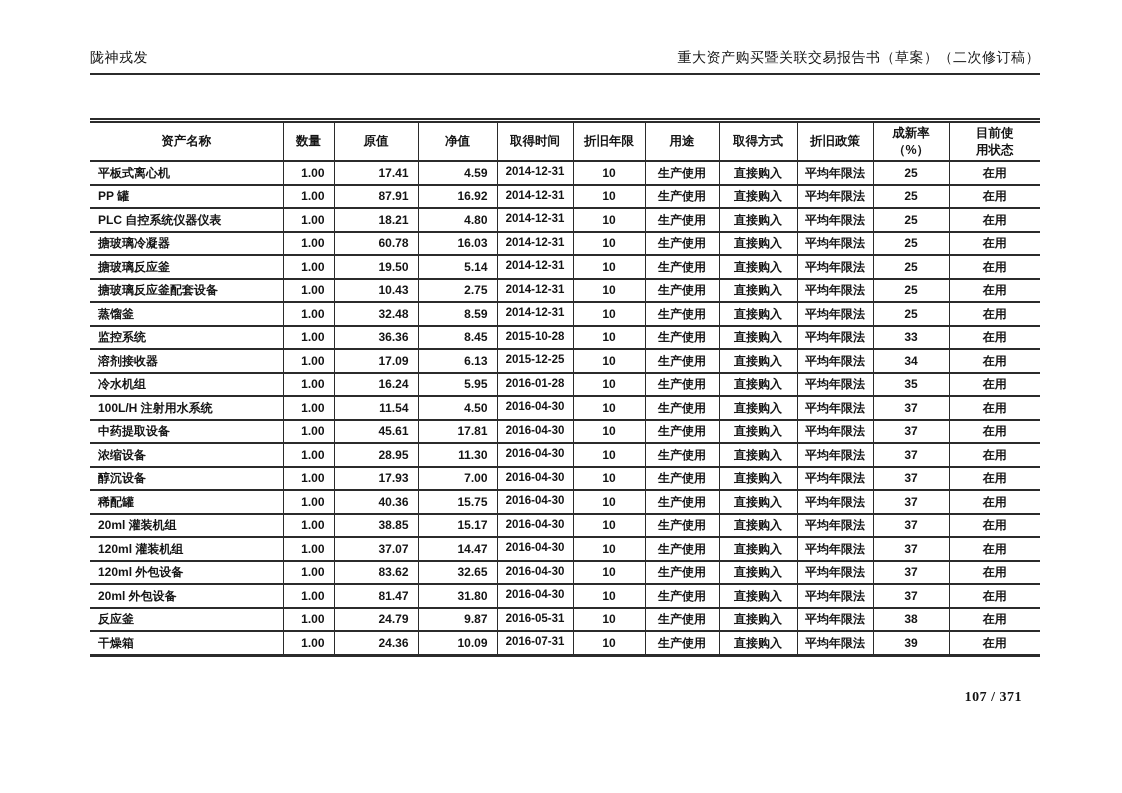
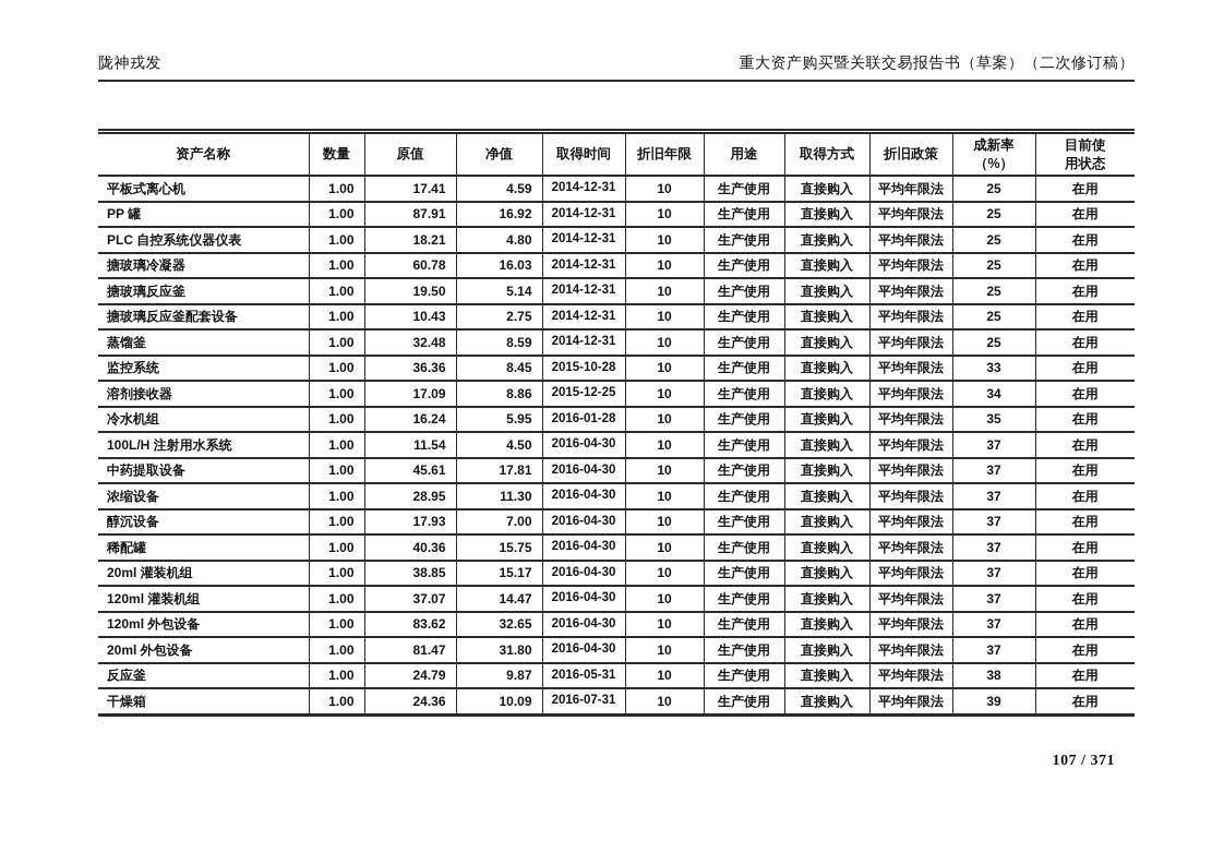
  陇神戎发
  重大资产购买暨关联交易报告书（草案）（二次修订稿）
  资产名称	数量	原值	净值	取得时间	折旧年限	用途	取得方式	折旧政策	成新率 （%）	目前使 用状态
  平板式离心机	1.00	17.41	4.59	2014-12-31	10	生产使用	直接购入	平均年限法	25	在用
  PP 罐	1.00	87.91	16.92	2014-12-31	10	生产使用	直接购入	平均年限法	25	在用
  PLC 自控系统仪器仪表	1.00	18.21	4.80	2014-12-31	10	生产使用	直接购入	平均年限法	25	在用
  搪玻璃冷凝器	1.00	60.78	16.03	2014-12-31	10	生产使用	直接购入	平均年限法	25	在用
  搪玻璃反应釜	1.00	19.50	5.14	2014-12-31	10	生产使用	直接购入	平均年限法	25	在用
  搪玻璃反应釜配套设备	1.00	10.43	2.75	2014-12-31	10	生产使用	直接购入	平均年限法	25	在用
  蒸馏釜	1.00	32.48	8.59	2014-12-31	10	生产使用	直接购入	平均年限法	25	在用
  监控系统	1.00	36.36	8.45	2015-10-28	10	生产使用	直接购入	平均年限法	33	在用
- 溶剂接收器	1.00	17.09	6.13	2015-12-25	10	生产使用	直接购入	平均年限法	34	在用
+ 溶剂接收器	1.00	17.09	8.86	2015-12-25	10	生产使用	直接购入	平均年限法	34	在用
  冷水机组	1.00	16.24	5.95	2016-01-28	10	生产使用	直接购入	平均年限法	35	在用
  100L/H 注射用水系统	1.00	11.54	4.50	2016-04-30	10	生产使用	直接购入	平均年限法	37	在用
  中药提取设备	1.00	45.61	17.81	2016-04-30	10	生产使用	直接购入	平均年限法	37	在用
  浓缩设备	1.00	28.95	11.30	2016-04-30	10	生产使用	直接购入	平均年限法	37	在用
  醇沉设备	1.00	17.93	7.00	2016-04-30	10	生产使用	直接购入	平均年限法	37	在用
  稀配罐	1.00	40.36	15.75	2016-04-30	10	生产使用	直接购入	平均年限法	37	在用
  20ml 灌装机组	1.00	38.85	15.17	2016-04-30	10	生产使用	直接购入	平均年限法	37	在用
  120ml 灌装机组	1.00	37.07	14.47	2016-04-30	10	生产使用	直接购入	平均年限法	37	在用
  120ml 外包设备	1.00	83.62	32.65	2016-04-30	10	生产使用	直接购入	平均年限法	37	在用
  20ml 外包设备	1.00	81.47	31.80	2016-04-30	10	生产使用	直接购入	平均年限法	37	在用
  反应釜	1.00	24.79	9.87	2016-05-31	10	生产使用	直接购入	平均年限法	38	在用
  干燥箱	1.00	24.36	10.09	2016-07-31	10	生产使用	直接购入	平均年限法	39	在用
  107 / 371
